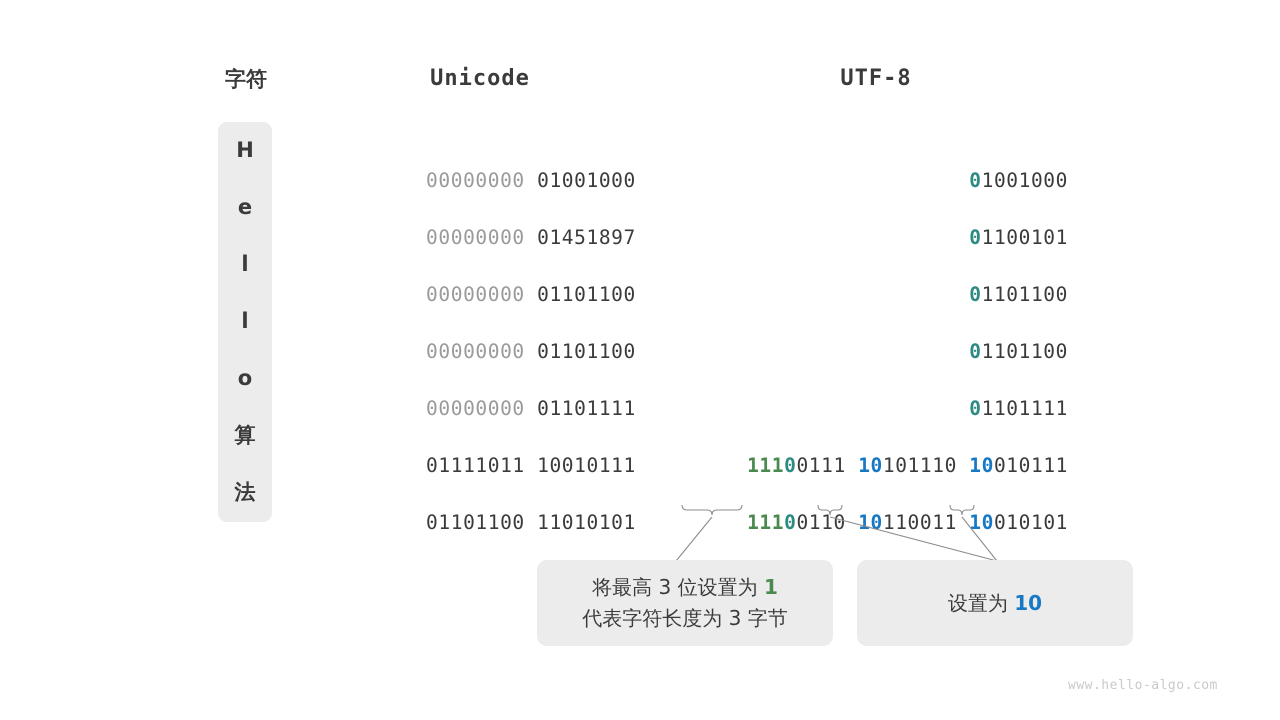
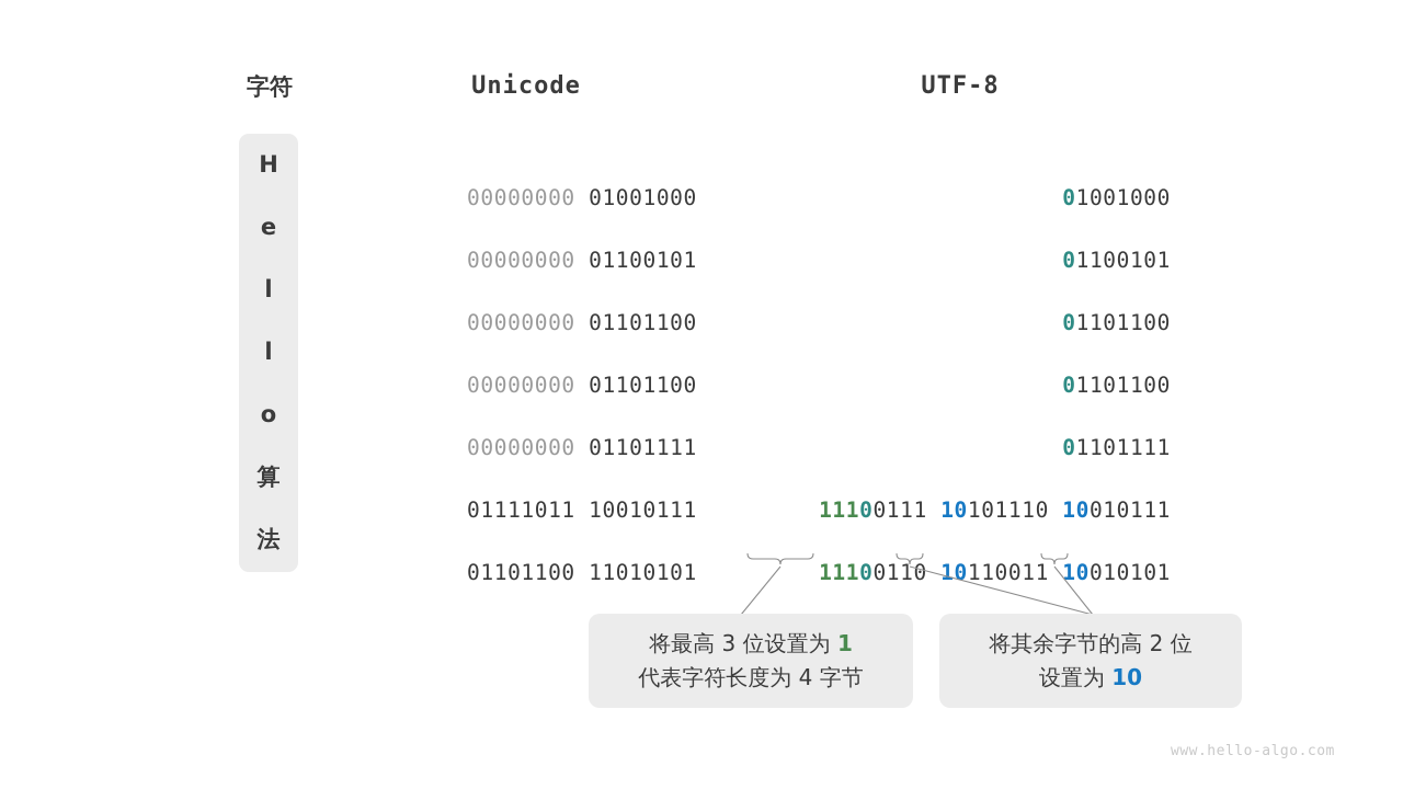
  字符
  Unicode
  UTF-8
  H
  e
  l
  l
  o
  算
  法
  00000000 01001000
  01001000
- 00000000 01451897
+ 00000000 01100101
  01100101
  00000000 01101100
  01101100
  00000000 01101100
  01101100
  00000000 01101111
  01101111
  01111011 10010111
  11100111 10101110 10010111
  01101100 11010101
  11100110 10110011 10010101
  将最高 3 位设置为 1
- 代表字符长度为 3 字节
+ 代表字符长度为 4 字节
+ 将其余字节的高 2 位
  设置为 10
  www.hello-algo.com
